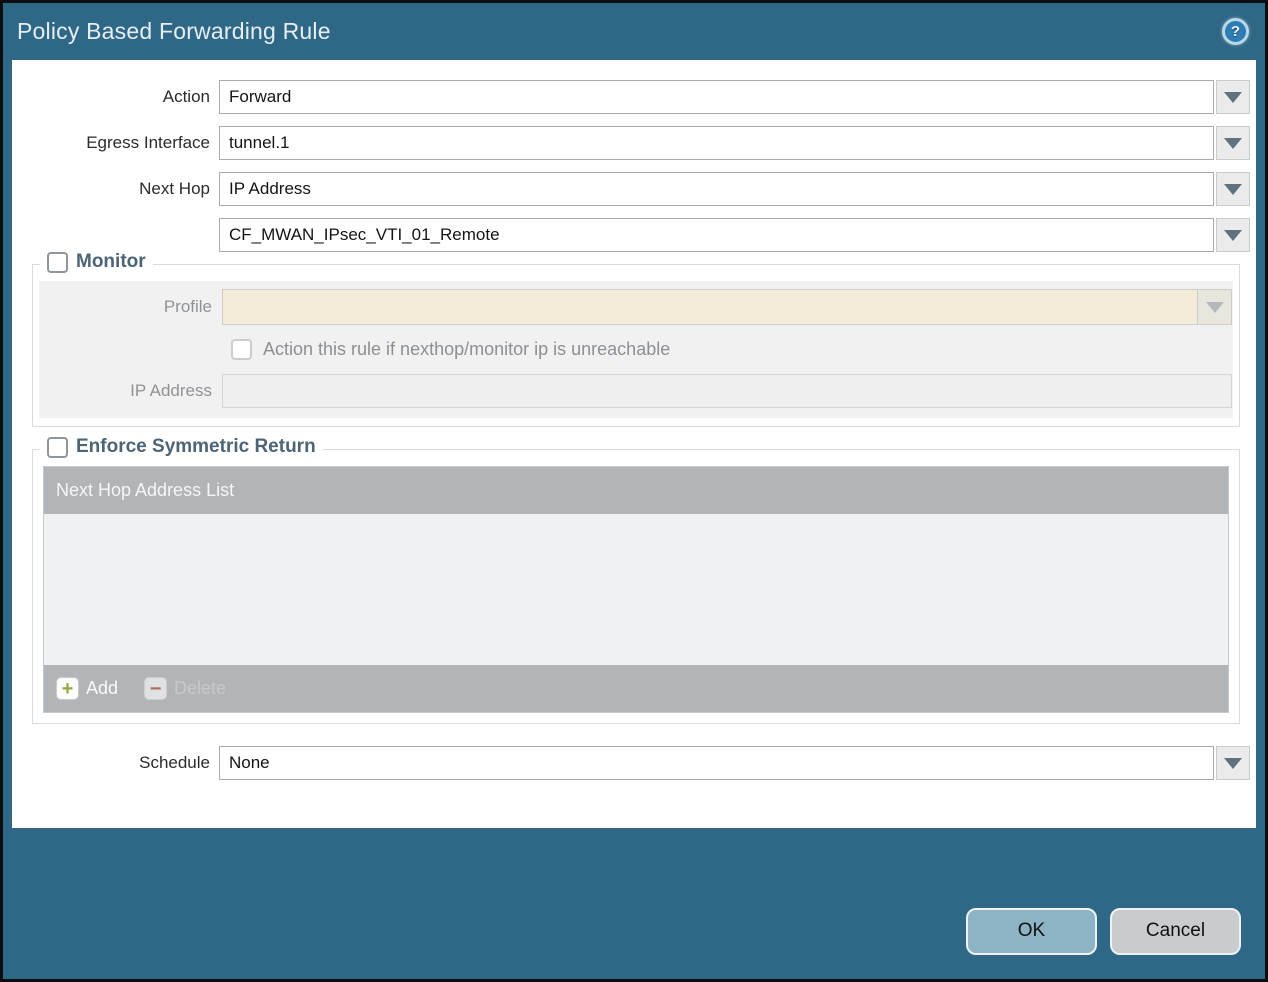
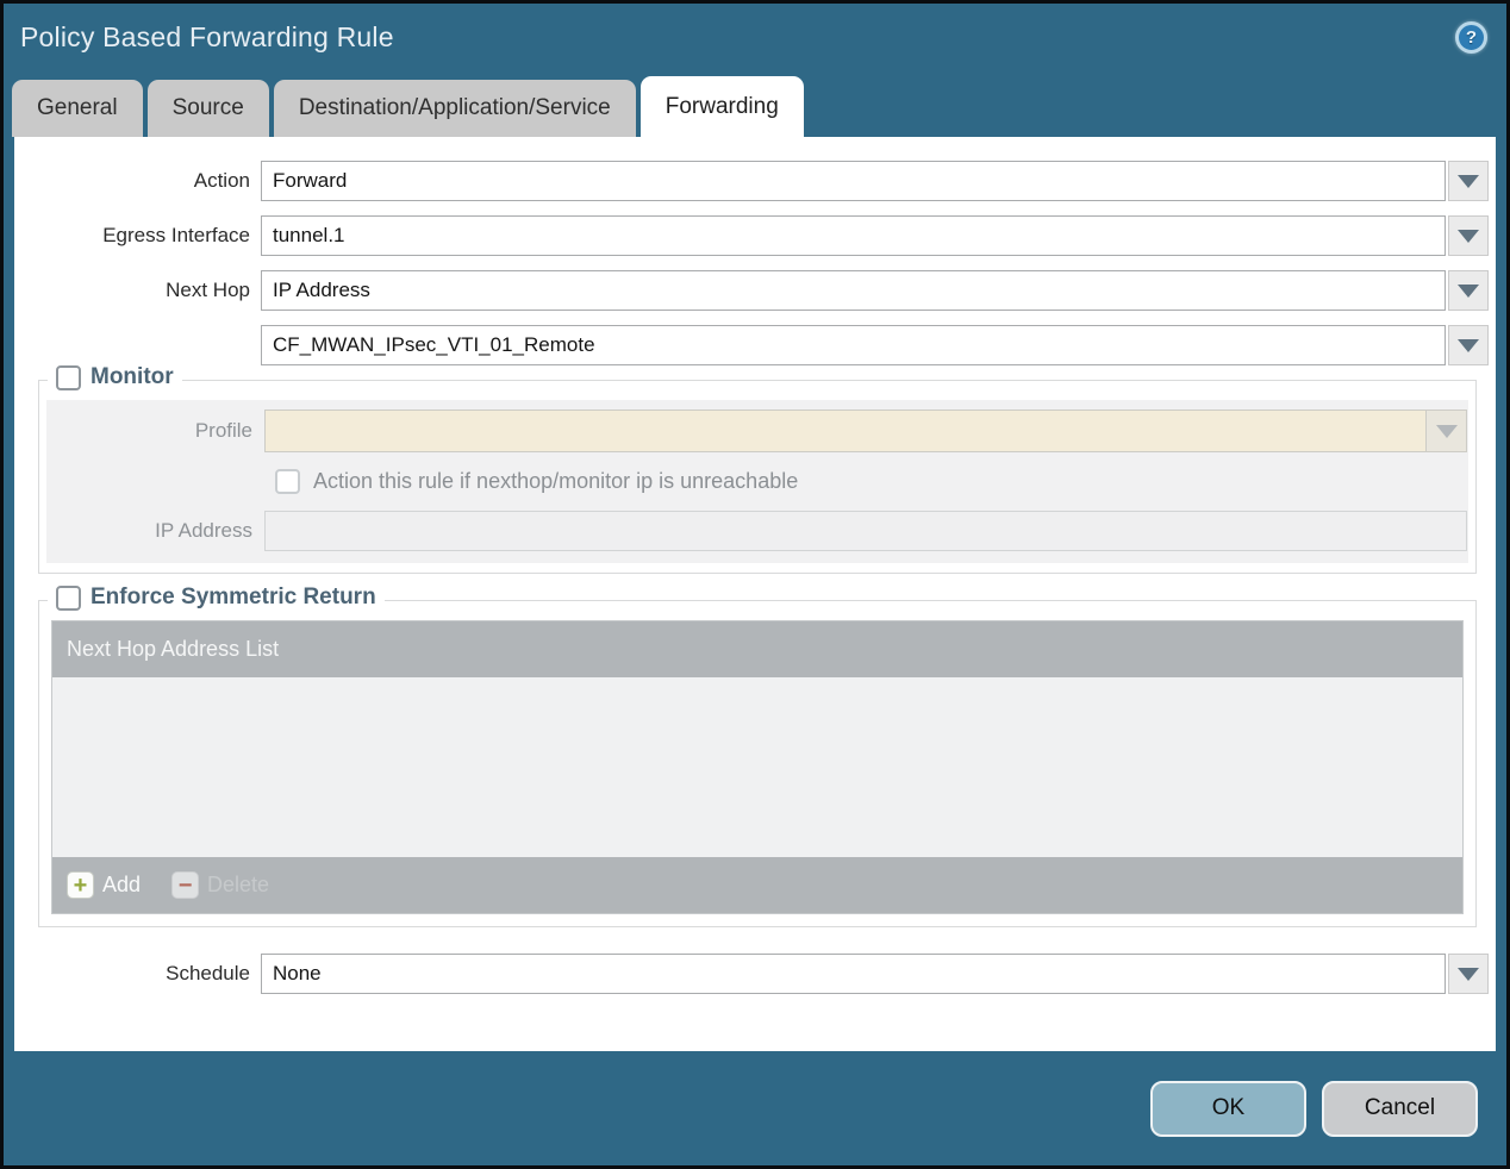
  Policy Based Forwarding Rule
  ?
+ General
+ Source
+ Destination/Application/Service
+ Forwarding
  Action
  Forward
  Egress Interface
  tunnel.1
  Next Hop
  IP Address
  CF_MWAN_IPsec_VTI_01_Remote
  Monitor
  Profile
  Action this rule if nexthop/monitor ip is unreachable
  IP Address
  Enforce Symmetric Return
  Next Hop Address List
  +
  Add
  −
  Schedule
  None
  OK
  Cancel
